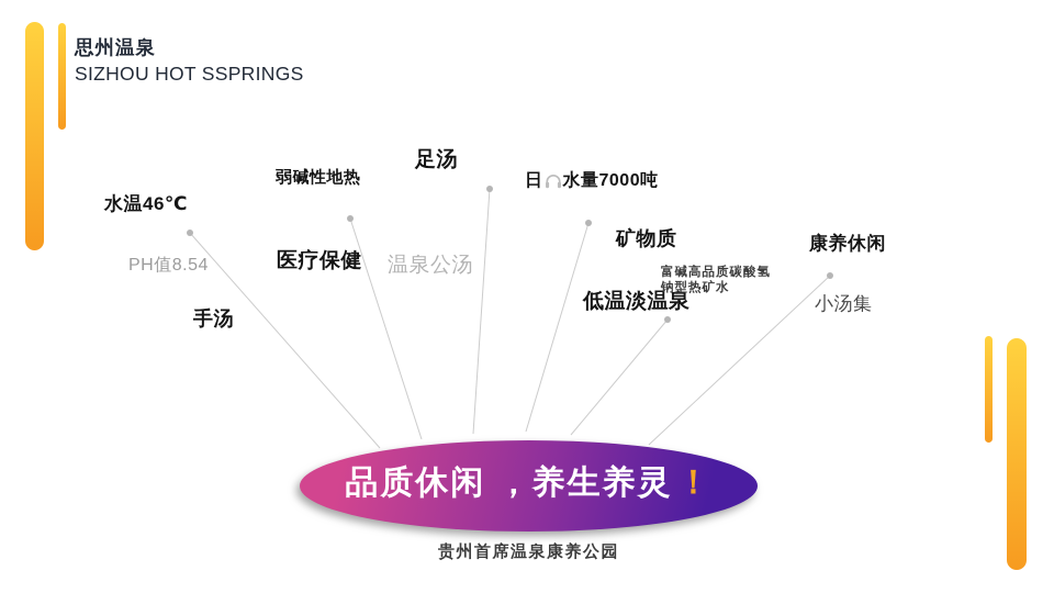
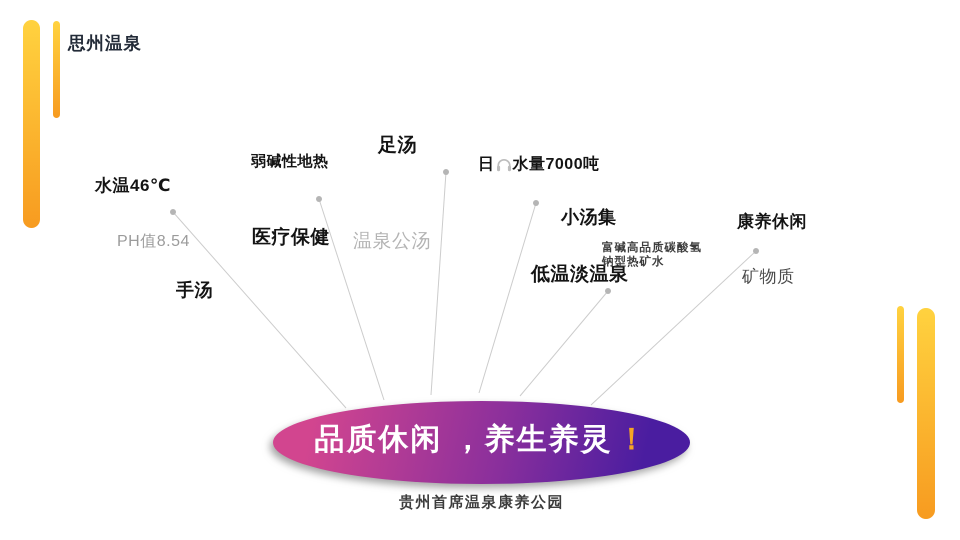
  思州温泉
- SIZHOU HOT SSPRINGS
  水温46℃
  PH值8.54
  手汤
  弱碱性地热
  医疗保健
  足汤
  温泉公汤
- 矿物质
+ 小汤集
  低温淡温泉
  富碱高品质碳酸氢
  钠型热矿水
  康养休闲
- 小汤集
+ 矿物质
  日
  水量7000吨
  品质休闲 ，养生养灵
  ！
  贵州首席温泉康养公园
